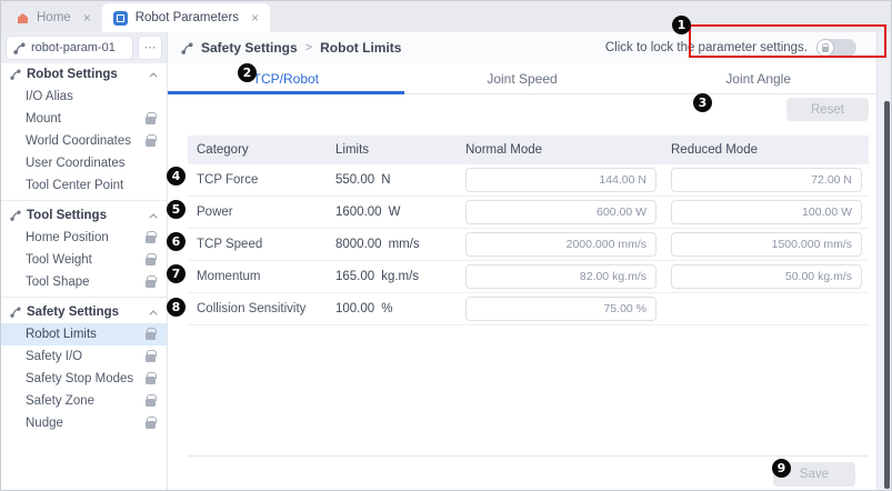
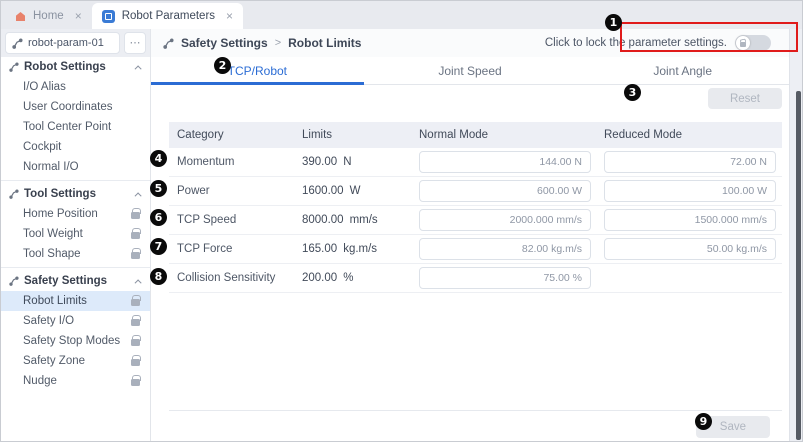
  Home
  ×
  Robot Parameters
  ×
  robot-param-01
  ⋯
  Robot Settings
  I/O Alias
- Mount
- World Coordinates
  User Coordinates
  Tool Center Point
+ Cockpit
+ Normal I/O
  Tool Settings
  Home Position
  Tool Weight
  Tool Shape
  Safety Settings
  Robot Limits
  Safety I/O
  Safety Stop Modes
  Safety Zone
  Nudge
  Safety Settings
  >
  Robot Limits
  Click to lock the parameter settings.
  TCP/Robot
  Joint Speed
  Joint Angle
  Reset
  Category
  Limits
  Normal Mode
  Reduced Mode
- TCP Force
+ Momentum
- 550.00 N
+ 390.00 N
  144.00 N
  72.00 N
  Power
  1600.00 W
  600.00 W
  100.00 W
  TCP Speed
  8000.00 mm/s
  2000.000 mm/s
  1500.000 mm/s
- Momentum
+ TCP Force
  165.00 kg.m/s
  82.00 kg.m/s
  50.00 kg.m/s
  Collision Sensitivity
- 100.00 %
+ 200.00 %
  75.00 %
  Save
  1
  2
  3
  4
  5
  6
  7
  8
  9
